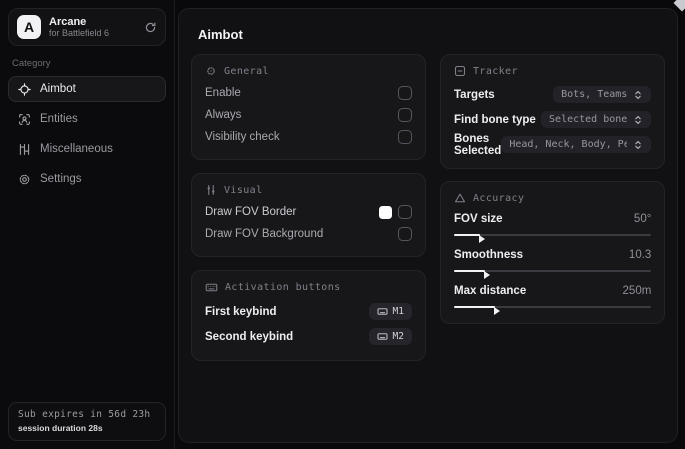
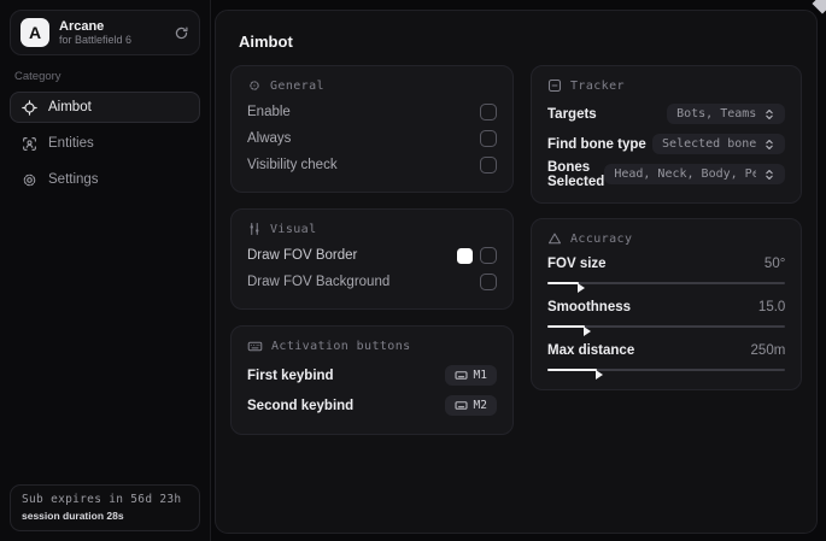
  A
  Arcane
  for Battlefield 6
  Category
  Aimbot
  Entities
- Miscellaneous
  Settings
  Sub expires in 56d 23h
  session duration 28s
  Aimbot
  General
  Enable
  Always
  Visibility check
  Visual
  Draw FOV Border
  Draw FOV Background
  Activation buttons
  First keybind
  M1
  Second keybind
  M2
  Tracker
  Targets
  Bots, Teams
  Find bone type
  Selected bone
  Bones Selected
  Head, Neck, Body, Pe
  Accuracy
  FOV size
  50°
  Smoothness
- 10.3
+ 15.0
  Max distance
  250m
